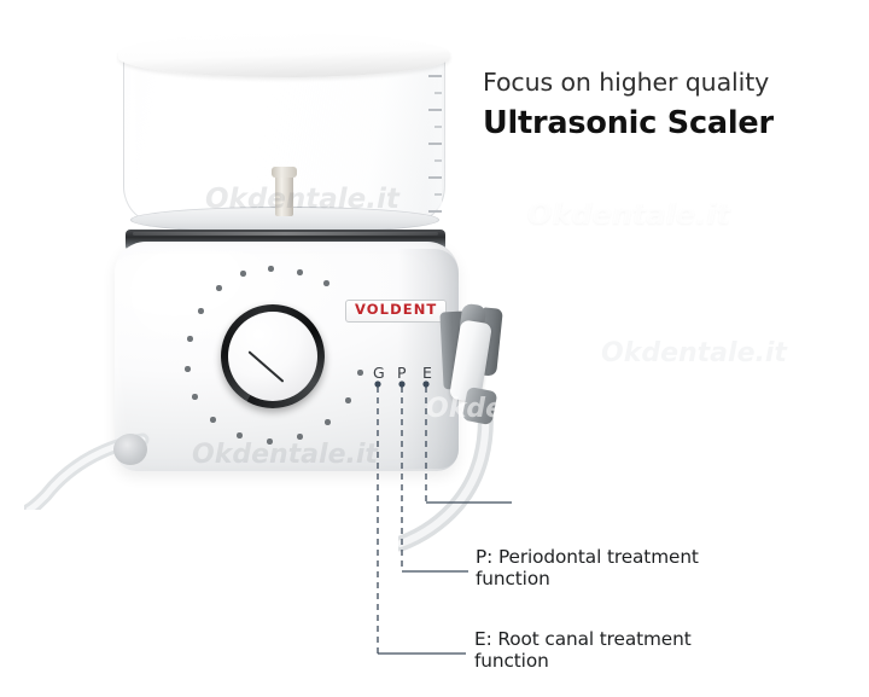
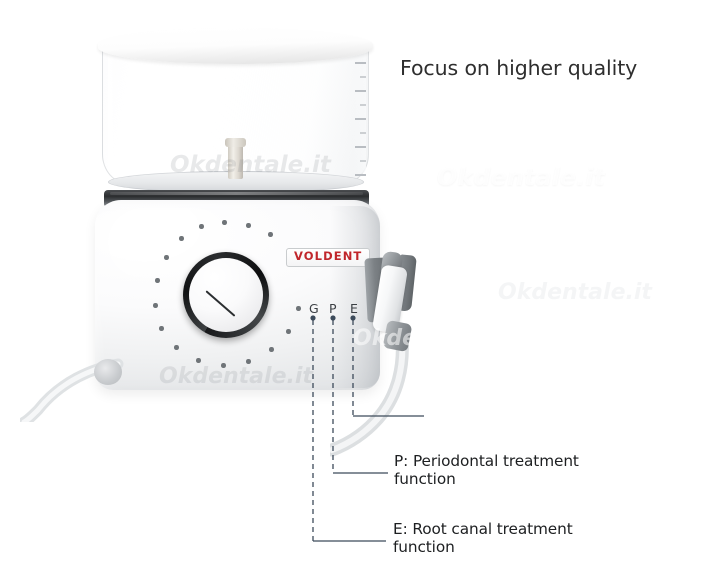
  VOLDENT
  Okdentale.it
  Okdentale.it
  Okdentale.it
  Focus on higher quality
- Ultrasonic Scaler
  G
  P
  E
  P: Periodontal treatment
  function
  E: Root canal treatment
  function
